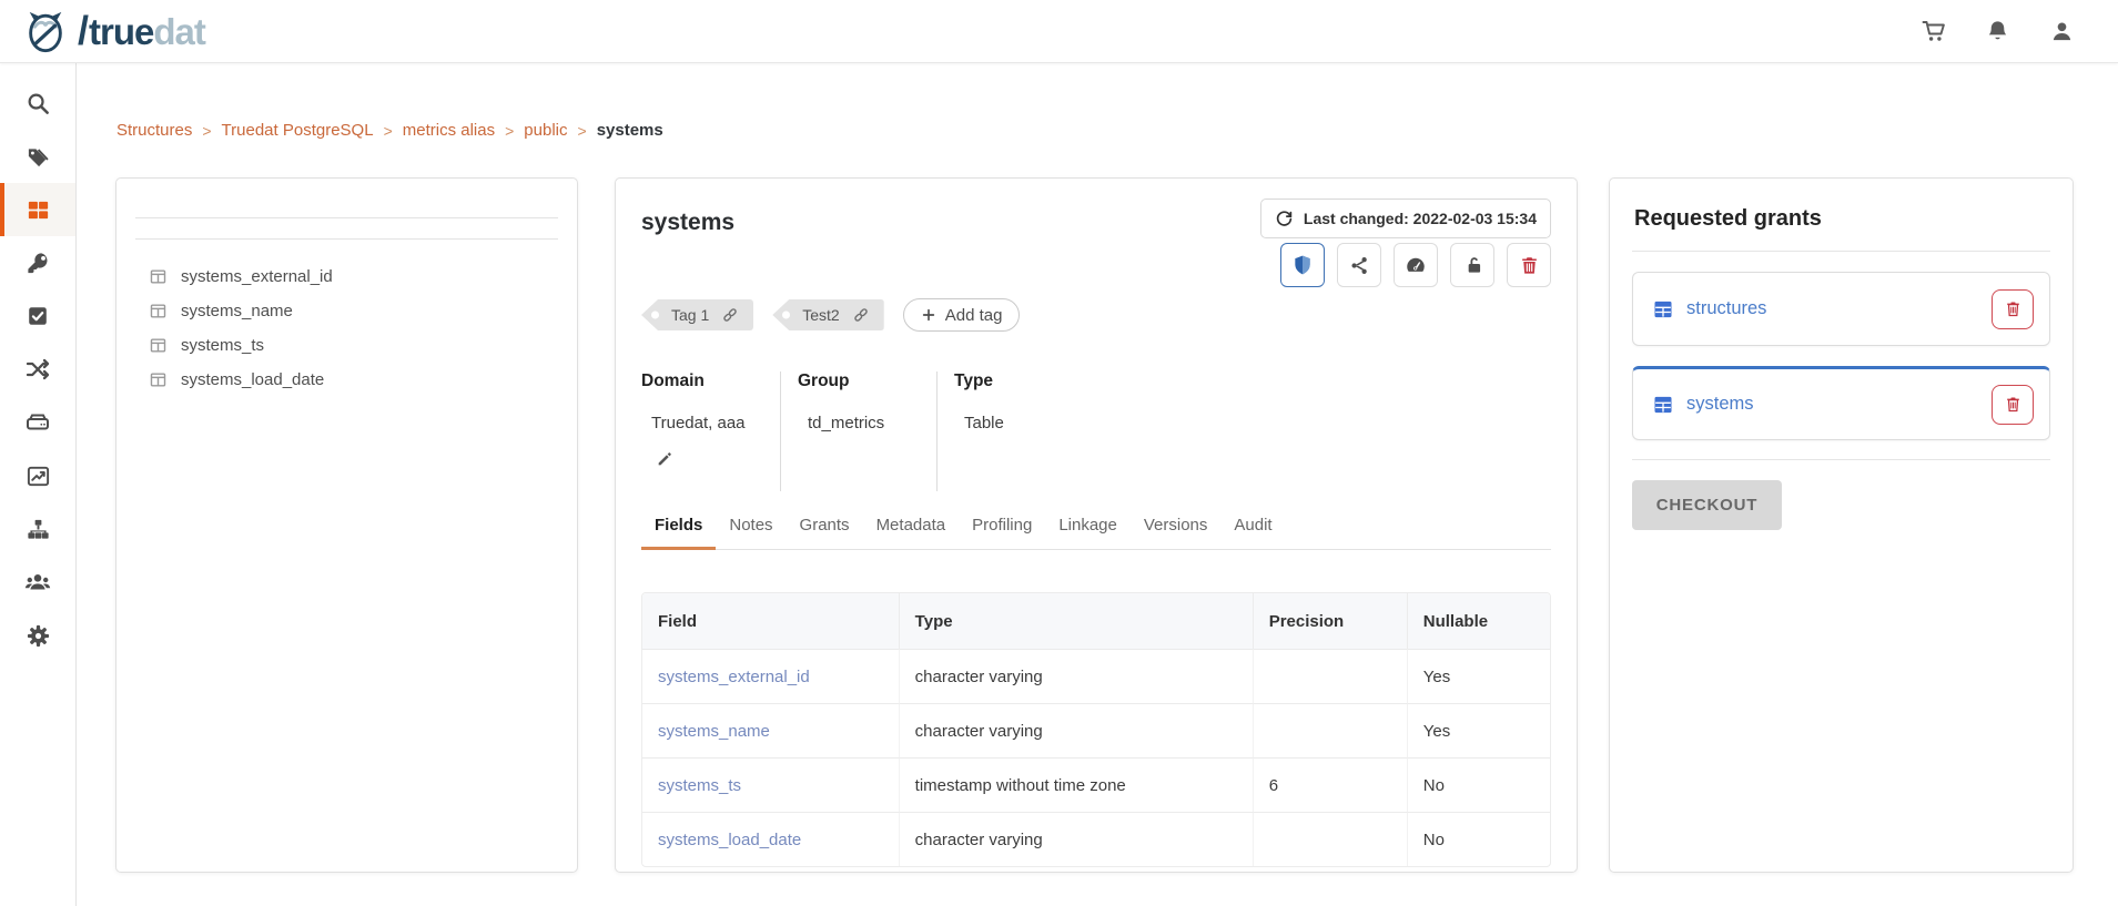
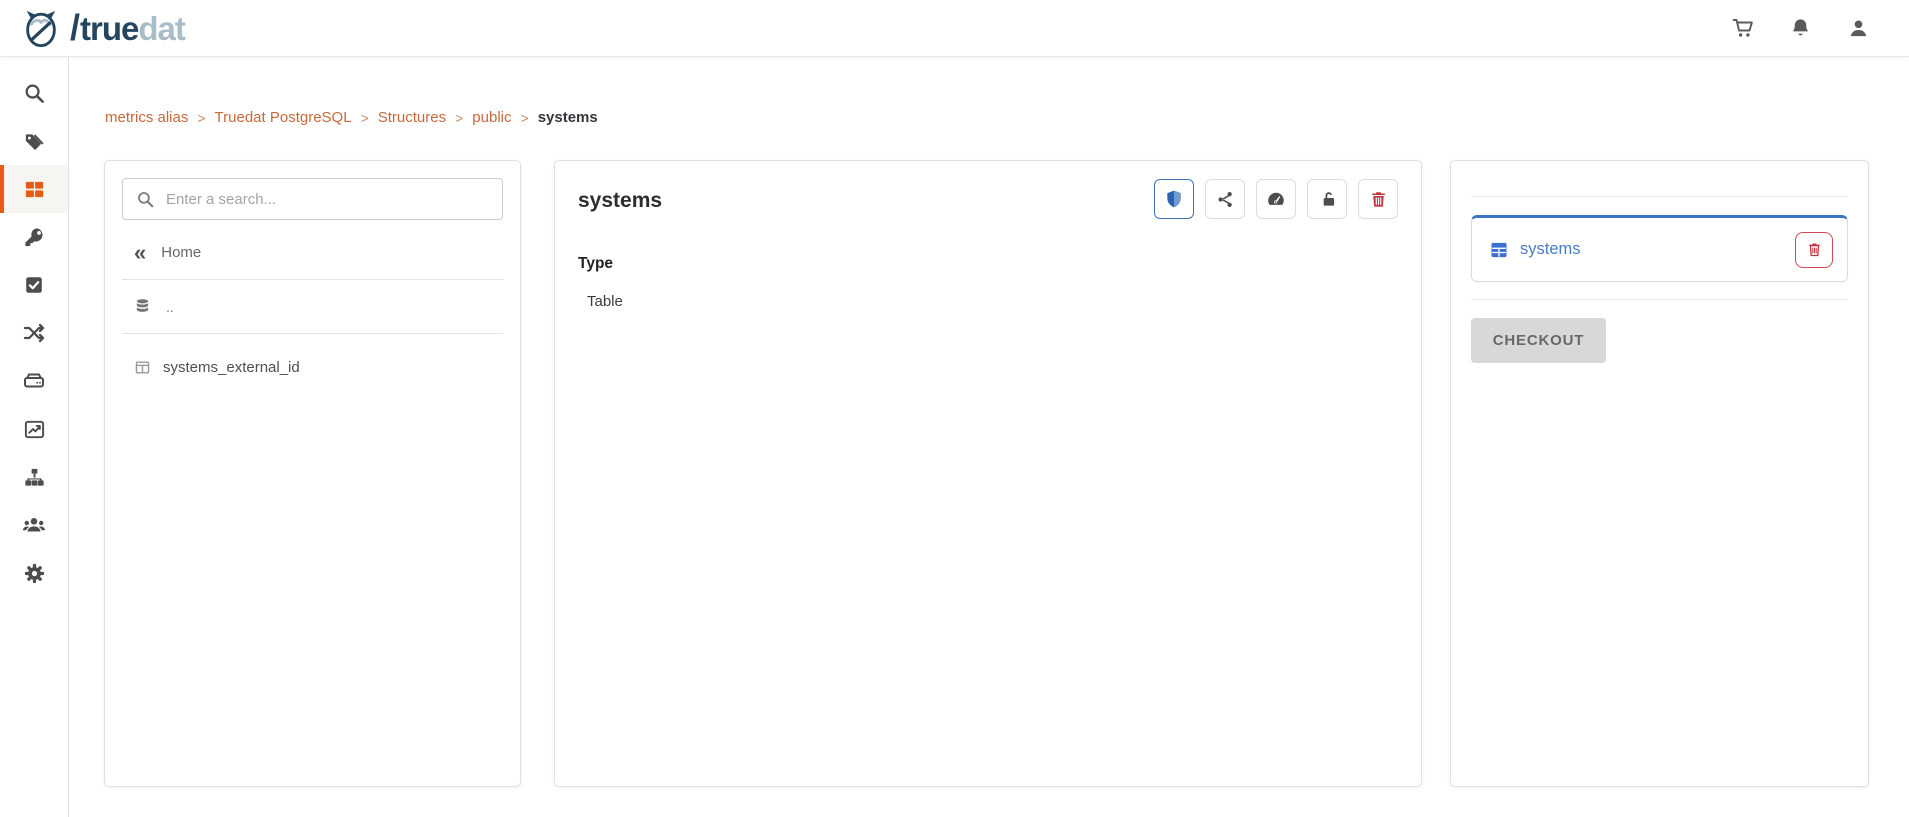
  /truedat
- Structures
+ metrics alias
  >
  Truedat PostgreSQL
  >
- metrics alias
+ Structures
  >
  public
  >
  systems
+ Enter a search...
+ «
+ Home
+ ..
  systems_external_id
- systems_name
- systems_ts
- systems_load_date
  systems
- Last changed: 2022-02-03 15:34
- Tag 1
- Test2
- Add tag
- Domain
- Truedat, aaa
- Group
- td_metrics
  Type
  Table
- Fields
- Notes
- Grants
- Metadata
- Profiling
- Linkage
- Versions
- Audit
- Field	Type	Precision	Nullable
- systems_external_id	character varying		Yes
- systems_name	character varying		Yes
- systems_ts	timestamp without time zone	6	No
- systems_load_date	character varying		No
- Requested grants
- structures
  systems
  CHECKOUT
